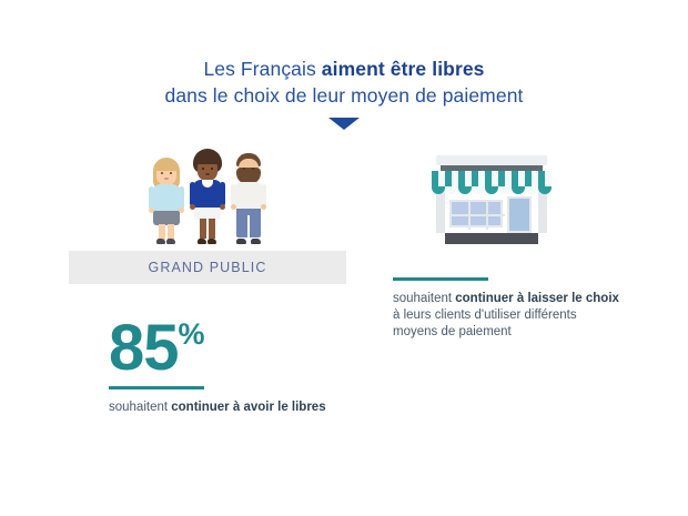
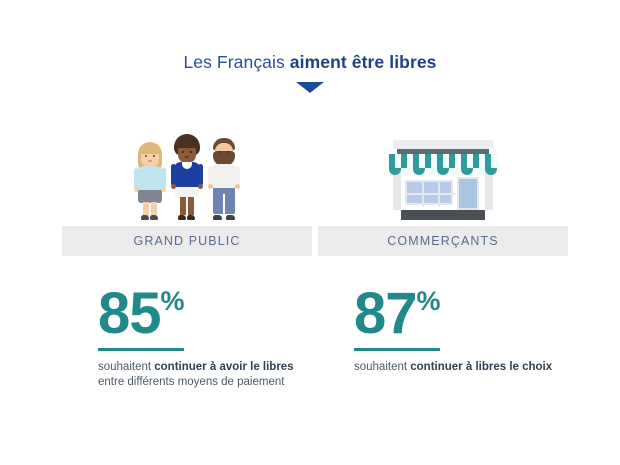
  Les Français aiment être libres
- dans le choix de leur moyen de paiement
  GRAND PUBLIC
  85%
  souhaitent continuer à avoir le libres
+ entre différents moyens de paiement
+ COMMERÇANTS
+ 87%
- souhaitent continuer à laisser le choix
+ souhaitent continuer à libres le choix
- à leurs clients d'utiliser différents
- moyens de paiement
